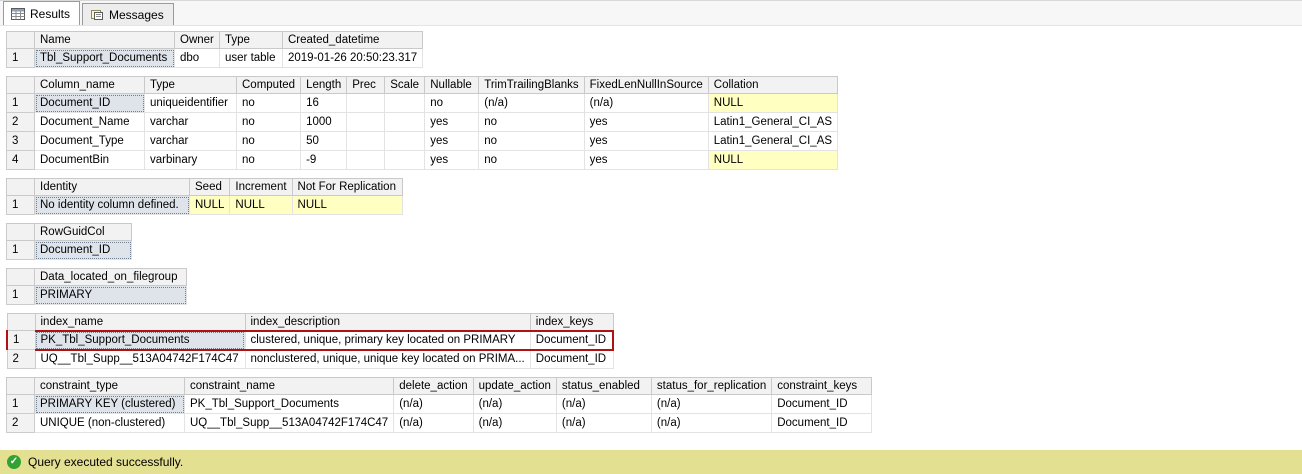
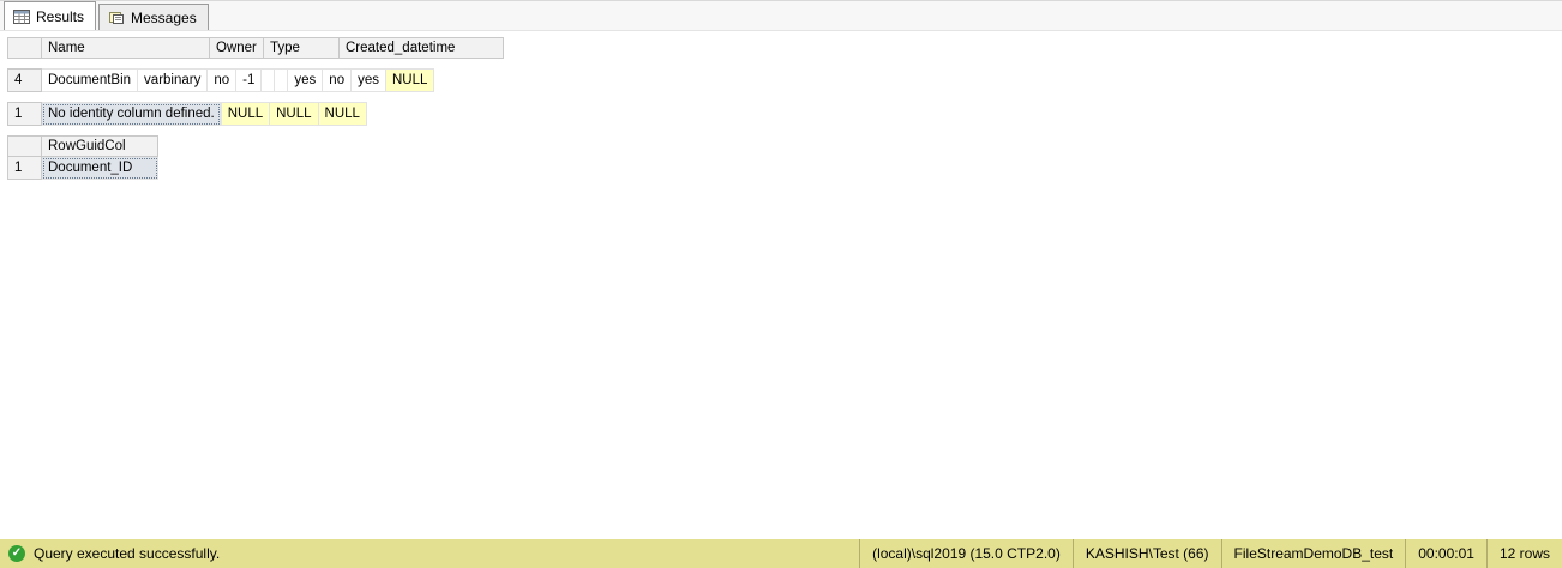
  Results
  Messages
  	Name	Owner	Type	Created_datetime
- 1	Tbl_Support_Documents	dbo	user table	2019-01-26 20:50:23.317
- 	Column_name	Type	Computed	Length	Prec	Scale	Nullable	TrimTrailingBlanks	FixedLenNullInSource	Collation
- 1	Document_ID	uniqueidentifier	no	16			no	(n/a)	(n/a)	NULL
- 2	Document_Name	varchar	no	1000			yes	no	yes	Latin1_General_CI_AS
- 3	Document_Type	varchar	no	50			yes	no	yes	Latin1_General_CI_AS
- 4	DocumentBin	varbinary	no	-9			yes	no	yes	NULL
+ 4	DocumentBin	varbinary	no	-1			yes	no	yes	NULL
- 	Identity	Seed	Increment	Not For Replication
  1	No identity column defined.	NULL	NULL	NULL
  	RowGuidCol
  1	Document_ID
- 	Data_located_on_filegroup
- 1	PRIMARY
- 	index_name	index_description	index_keys
- 1	PK_Tbl_Support_Documents	clustered, unique, primary key located on PRIMARY	Document_ID
- 2	UQ__Tbl_Supp__513A04742F174C47	nonclustered, unique, unique key located on PRIMA...	Document_ID
- 	constraint_type	constraint_name	delete_action	update_action	status_enabled	status_for_replication	constraint_keys
- 1	PRIMARY KEY (clustered)	PK_Tbl_Support_Documents	(n/a)	(n/a)	(n/a)	(n/a)	Document_ID
- 2	UNIQUE (non-clustered)	UQ__Tbl_Supp__513A04742F174C47	(n/a)	(n/a)	(n/a)	(n/a)	Document_ID
  ✓
  Query executed successfully.
+ (local)\sql2019 (15.0 CTP2.0)
+ KASHISH\Test (66)
+ FileStreamDemoDB_test
+ 00:00:01
+ 12 rows
